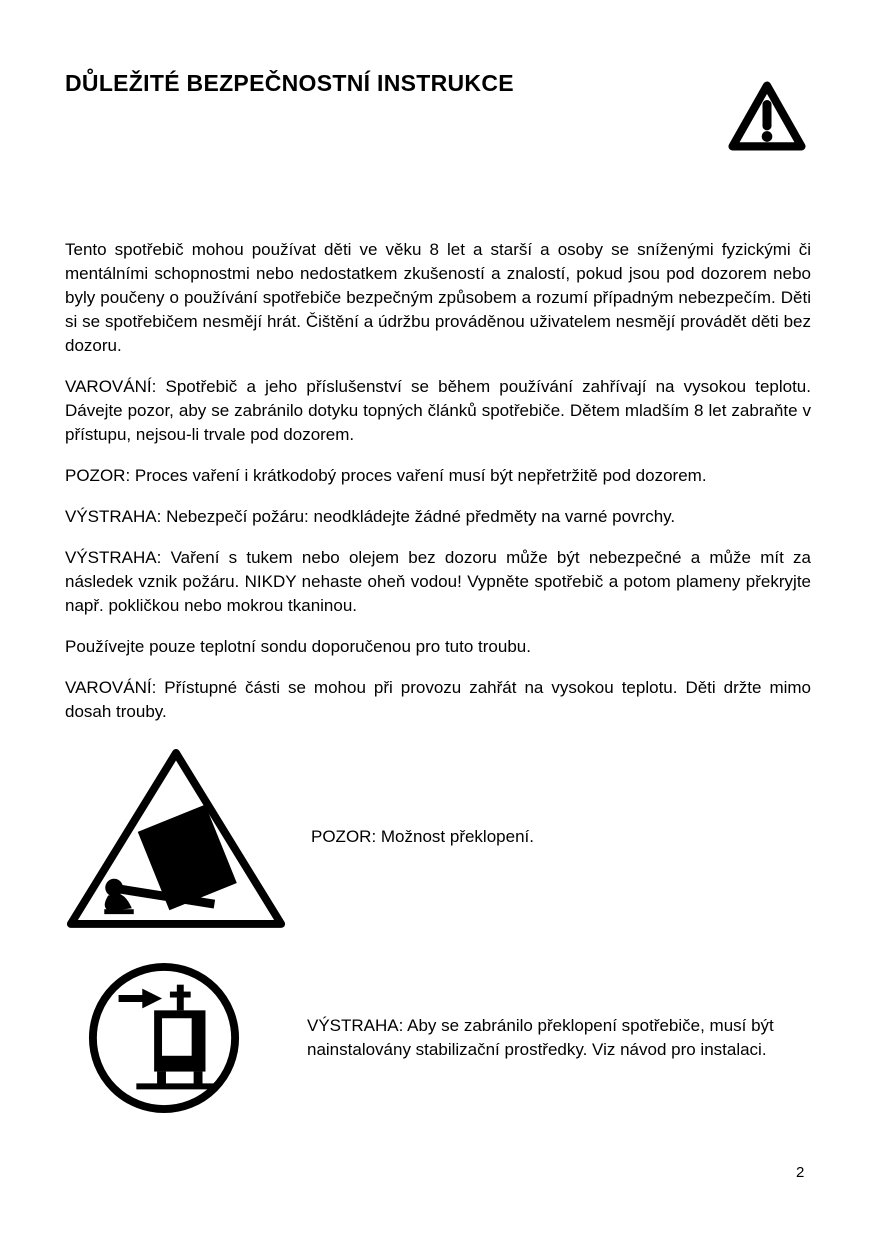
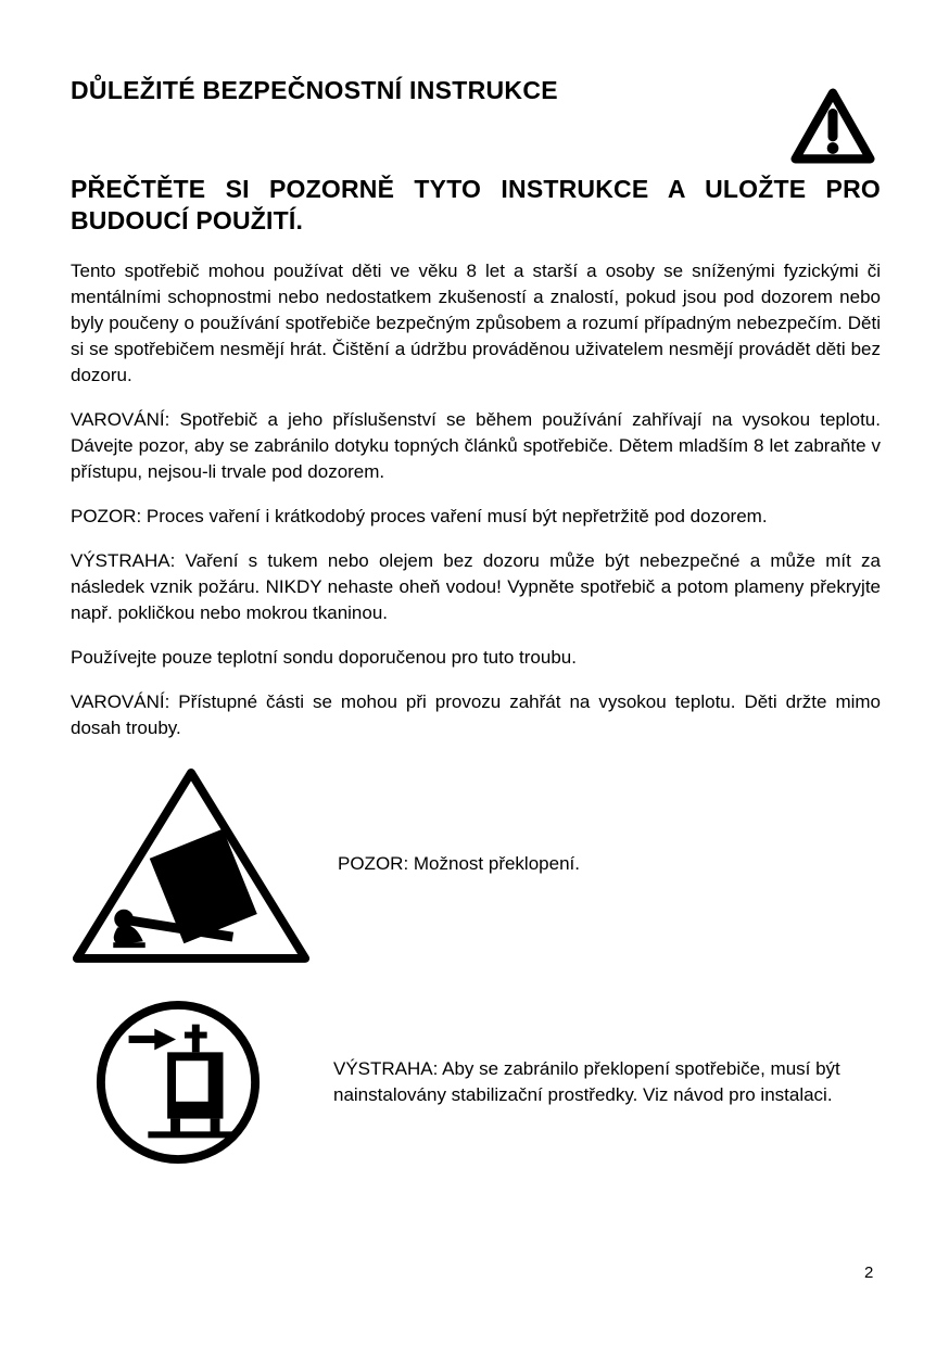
  DŮLEŽITÉ BEZPEČNOSTNÍ INSTRUKCE
+ PŘEČTĚTE SI POZORNĚ TYTO INSTRUKCE A ULOŽTE PRO BUDOUCÍ POUŽITÍ.
  Tento spotřebič mohou používat děti ve věku 8 let a starší a osoby se sníženými fyzickými či mentálními schopnostmi nebo nedostatkem zkušeností a znalostí, pokud jsou pod dozorem nebo byly poučeny o používání spotřebiče bezpečným způsobem a rozumí případným nebezpečím. Děti si se spotřebičem nesmějí hrát. Čištění a údržbu prováděnou uživatelem nesmějí provádět děti bez dozoru.
  VAROVÁNÍ: Spotřebič a jeho příslušenství se během používání zahřívají na vysokou teplotu. Dávejte pozor, aby se zabránilo dotyku topných článků spotřebiče. Dětem mladším 8 let zabraňte v přístupu, nejsou-li trvale pod dozorem.
  POZOR: Proces vaření i krátkodobý proces vaření musí být nepřetržitě pod dozorem.
- VÝSTRAHA: Nebezpečí požáru: neodkládejte žádné předměty na varné povrchy.
  VÝSTRAHA: Vaření s tukem nebo olejem bez dozoru může být nebezpečné a může mít za následek vznik požáru. NIKDY nehaste oheň vodou! Vypněte spotřebič a potom plameny překryjte např. pokličkou nebo mokrou tkaninou.
  Používejte pouze teplotní sondu doporučenou pro tuto troubu.
  VAROVÁNÍ: Přístupné části se mohou při provozu zahřát na vysokou teplotu. Děti držte mimo dosah trouby.
  POZOR: Možnost překlopení.
  VÝSTRAHA: Aby se zabránilo překlopení spotřebiče, musí být nainstalovány stabilizační prostředky. Viz návod pro instalaci.
  2
